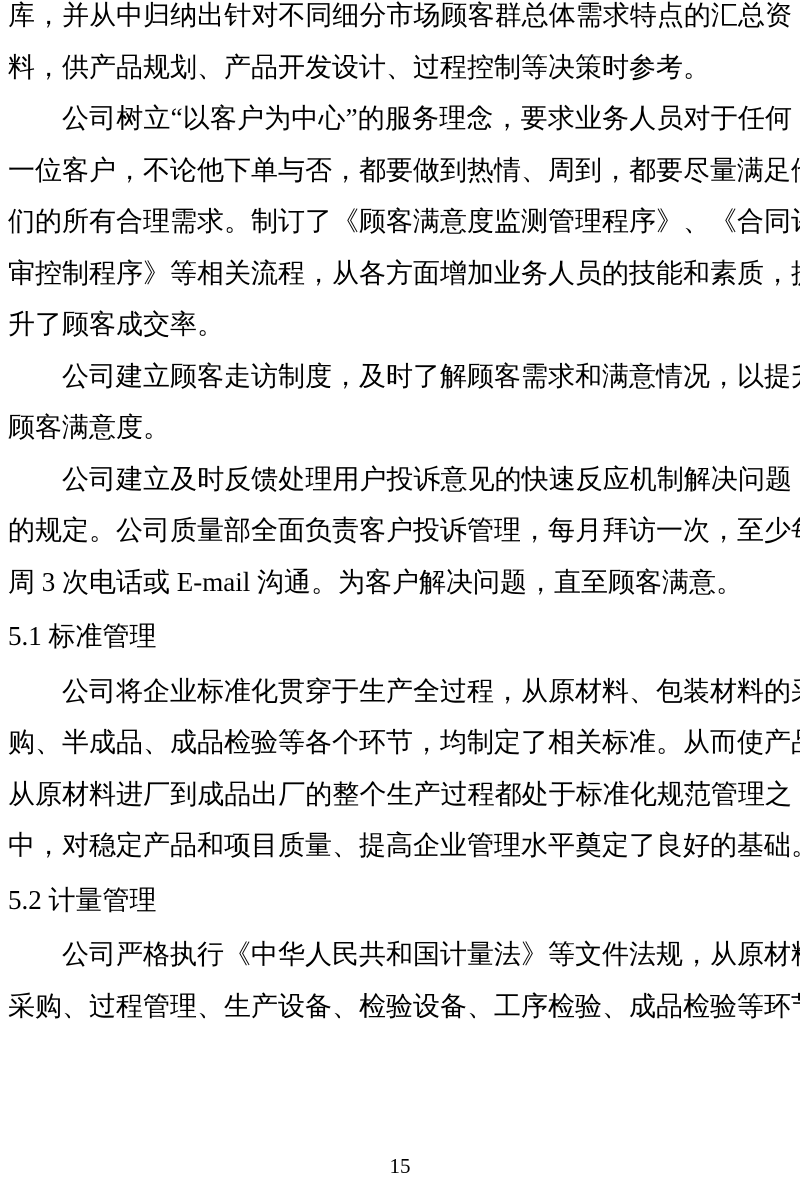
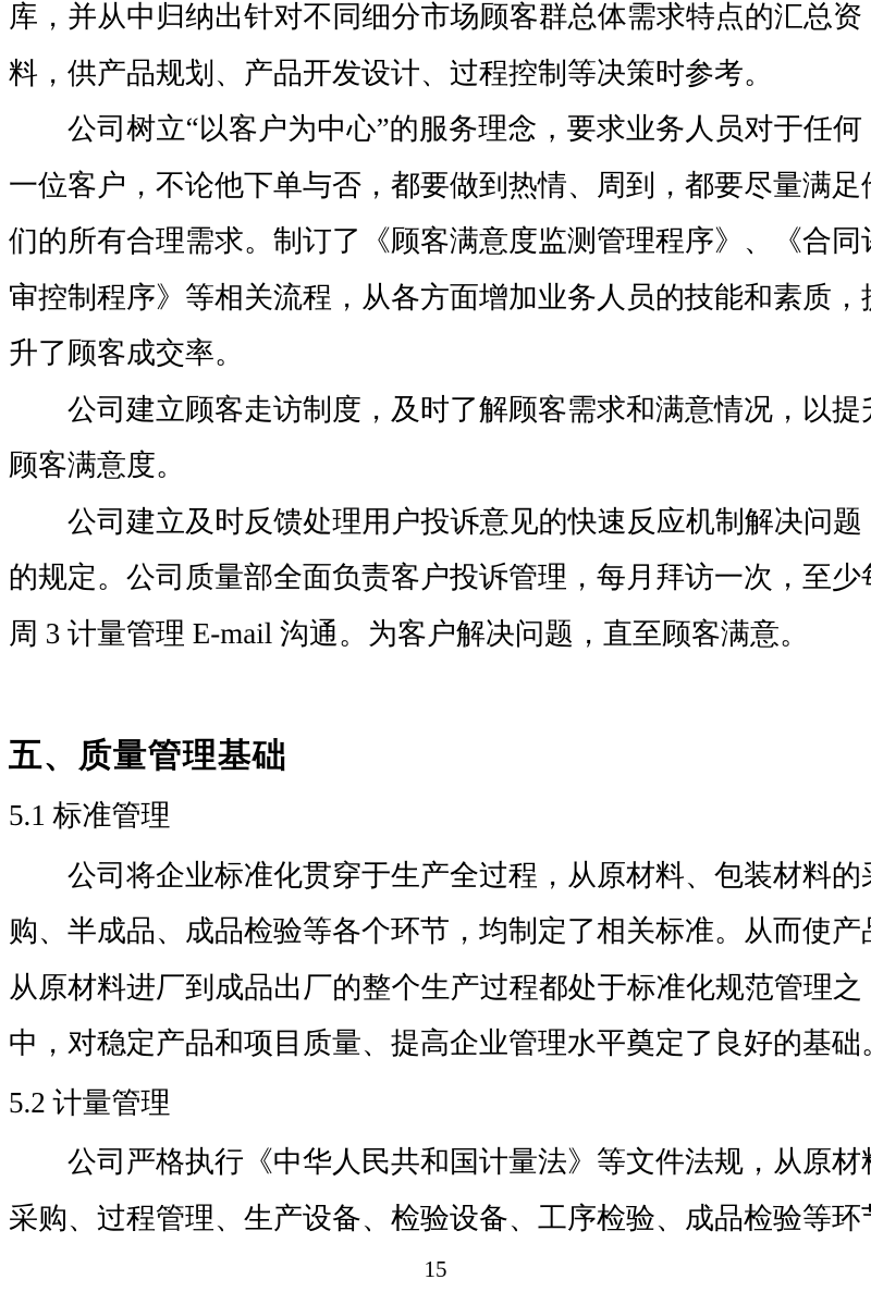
  库，并从中归纳出针对不同细分市场顾客群总体需求特点的汇总资
  料，供产品规划、产品开发设计、过程控制等决策时参考。
  公司树立“以客户为中心”的服务理念，要求业务人员对于任何
  一位客户，不论他下单与否，都要做到热情、周到，都要尽量满足
  们的所有合理需求。制订了《顾客满意度监测管理程序》、《合同
  审控制程序》等相关流程，从各方面增加业务人员的技能和素质，
  升了顾客成交率。
  公司建立顾客走访制度，及时了解顾客需求和满意情况，以提
  顾客满意度。
  公司建立及时反馈处理用户投诉意见的快速反应机制解决问题
  的规定。公司质量部全面负责客户投诉管理，每月拜访一次，至少
- 周 3 次电话或 E-mail 沟通。为客户解决问题，直至顾客满意。
+ 周 3 计量管理 E-mail 沟通。为客户解决问题，直至顾客满意。
+ 五、质量管理基础
  5.1 标准管理
  公司将企业标准化贯穿于生产全过程，从原材料、包装材料的
  购、半成品、成品检验等各个环节，均制定了相关标准。从而使产
  从原材料进厂到成品出厂的整个生产过程都处于标准化规范管理之
  中，对稳定产品和项目质量、提高企业管理水平奠定了良好的基础
  5.2 计量管理
  公司严格执行《中华人民共和国计量法》等文件法规，从原材
  采购、过程管理、生产设备、检验设备、工序检验、成品检验等环
  15
